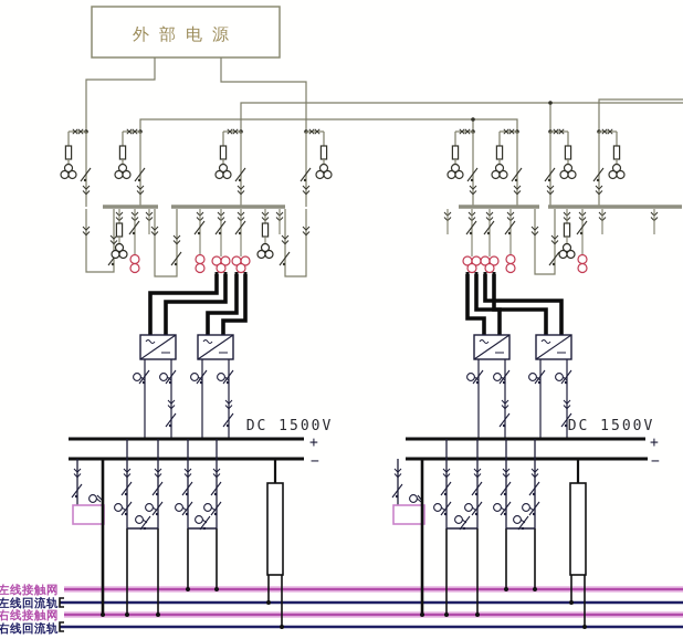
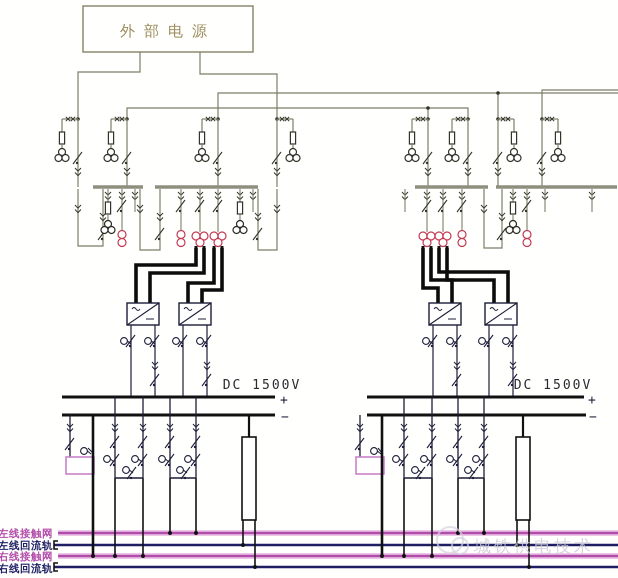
  外部电源
  DC 1500V
  DC 1500V
  +
  −
  +
  −
  左线接触网
  左线回流轨
  右线接触网
  右线回流轨
+ 城铁供电技术
